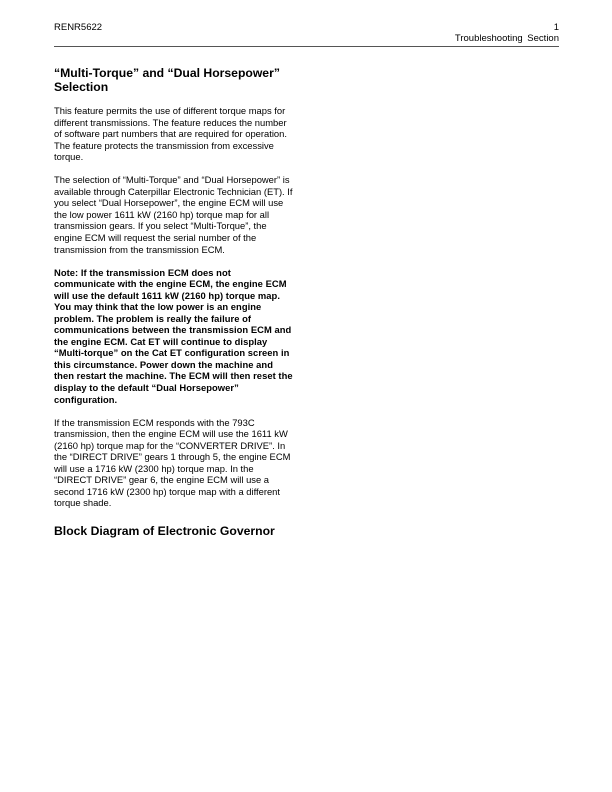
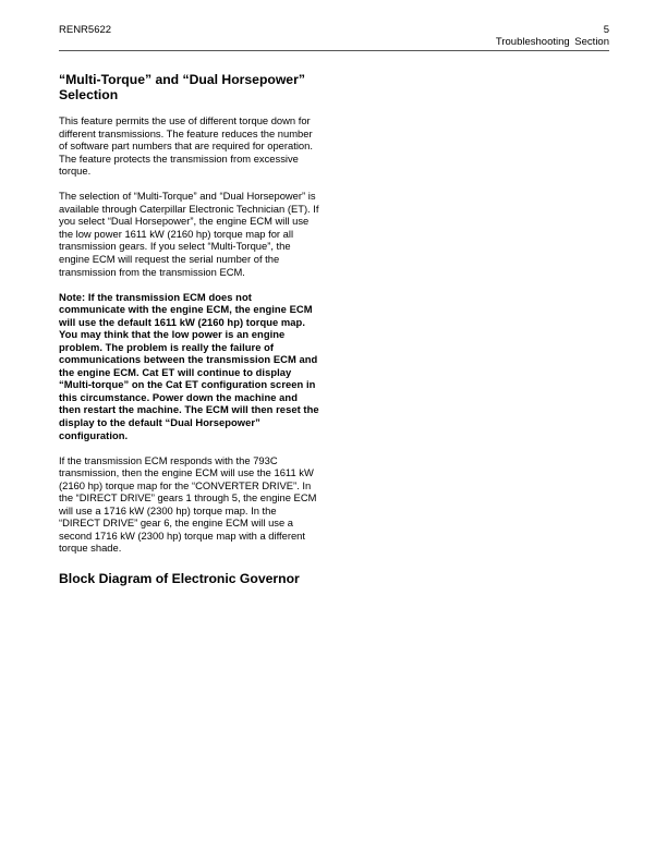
  RENR5622
- 1
+ 5
  Troubleshooting Section
  “Multi-Torque” and “Dual Horsepower” Selection
- This feature permits the use of different torque maps for different transmissions. The feature reduces the number of software part numbers that are required for operation. The feature protects the transmission from excessive torque.
+ This feature permits the use of different torque down for different transmissions. The feature reduces the number of software part numbers that are required for operation. The feature protects the transmission from excessive torque.
  The selection of “Multi-Torque” and “Dual Horsepower” is available through Caterpillar Electronic Technician (ET). If you select “Dual Horsepower”, the engine ECM will use the low power 1611 kW (2160 hp) torque map for all transmission gears. If you select “Multi-Torque”, the engine ECM will request the serial number of the transmission from the transmission ECM.
  Note: If the transmission ECM does not communicate with the engine ECM, the engine ECM will use the default 1611 kW (2160 hp) torque map. You may think that the low power is an engine problem. The problem is really the failure of communications between the transmission ECM and the engine ECM. Cat ET will continue to display “Multi-torque” on the Cat ET configuration screen in this circumstance. Power down the machine and then restart the machine. The ECM will then reset the display to the default “Dual Horsepower” configuration.
  If the transmission ECM responds with the 793C transmission, then the engine ECM will use the 1611 kW (2160 hp) torque map for the “CONVERTER DRIVE”. In the “DIRECT DRIVE” gears 1 through 5, the engine ECM will use a 1716 kW (2300 hp) torque map. In the “DIRECT DRIVE” gear 6, the engine ECM will use a second 1716 kW (2300 hp) torque map with a different torque shade.
  Block Diagram of Electronic Governor
